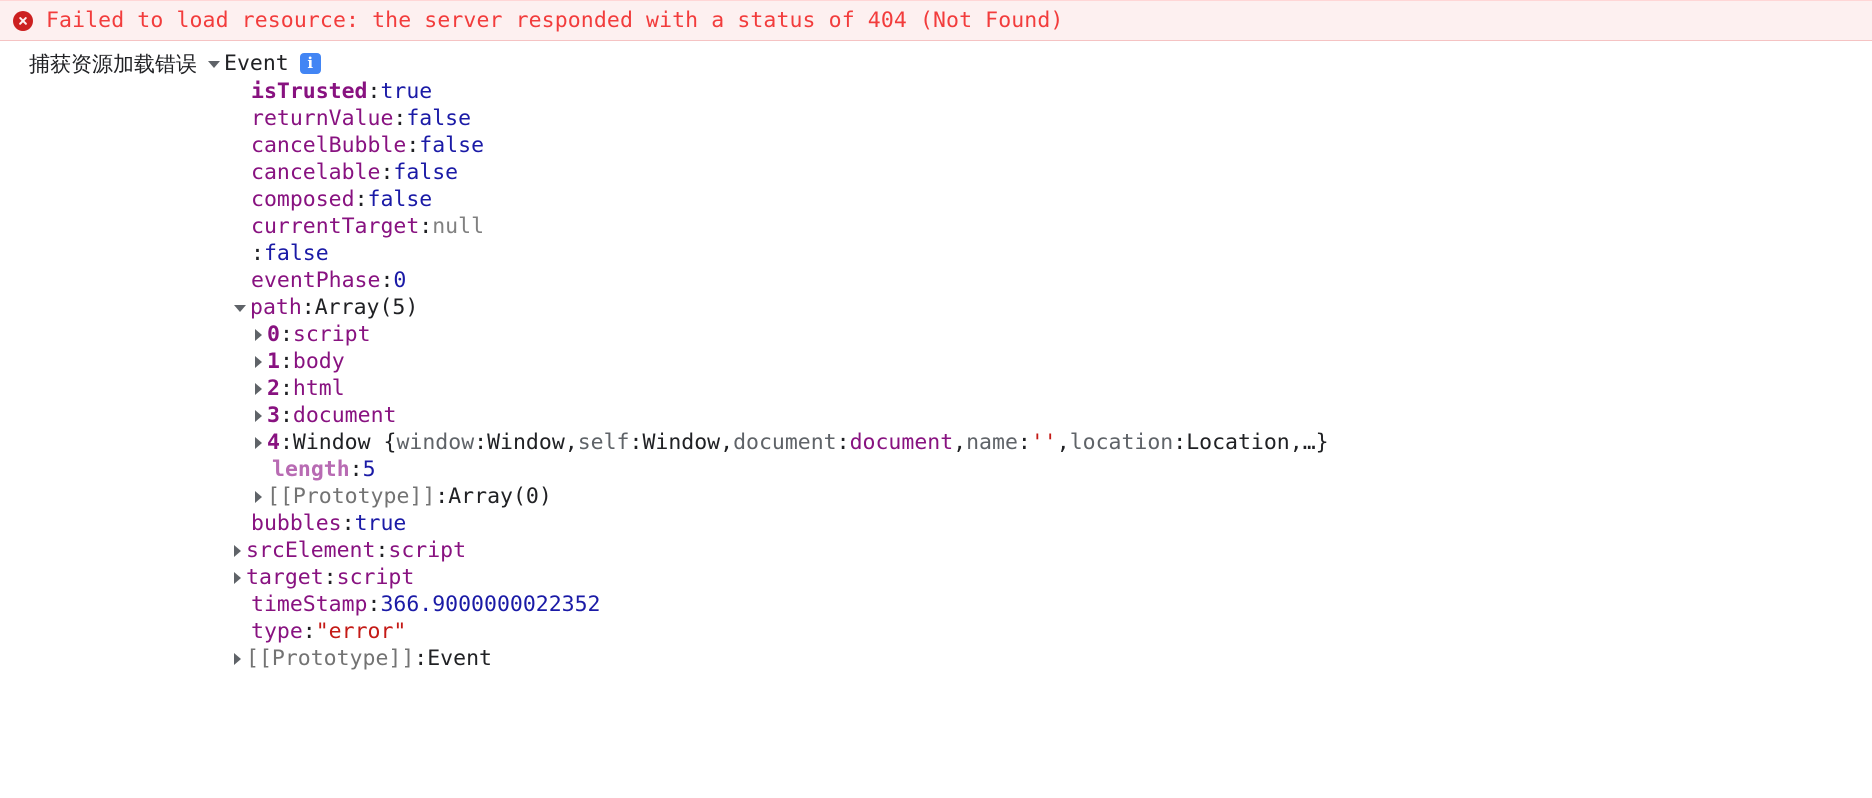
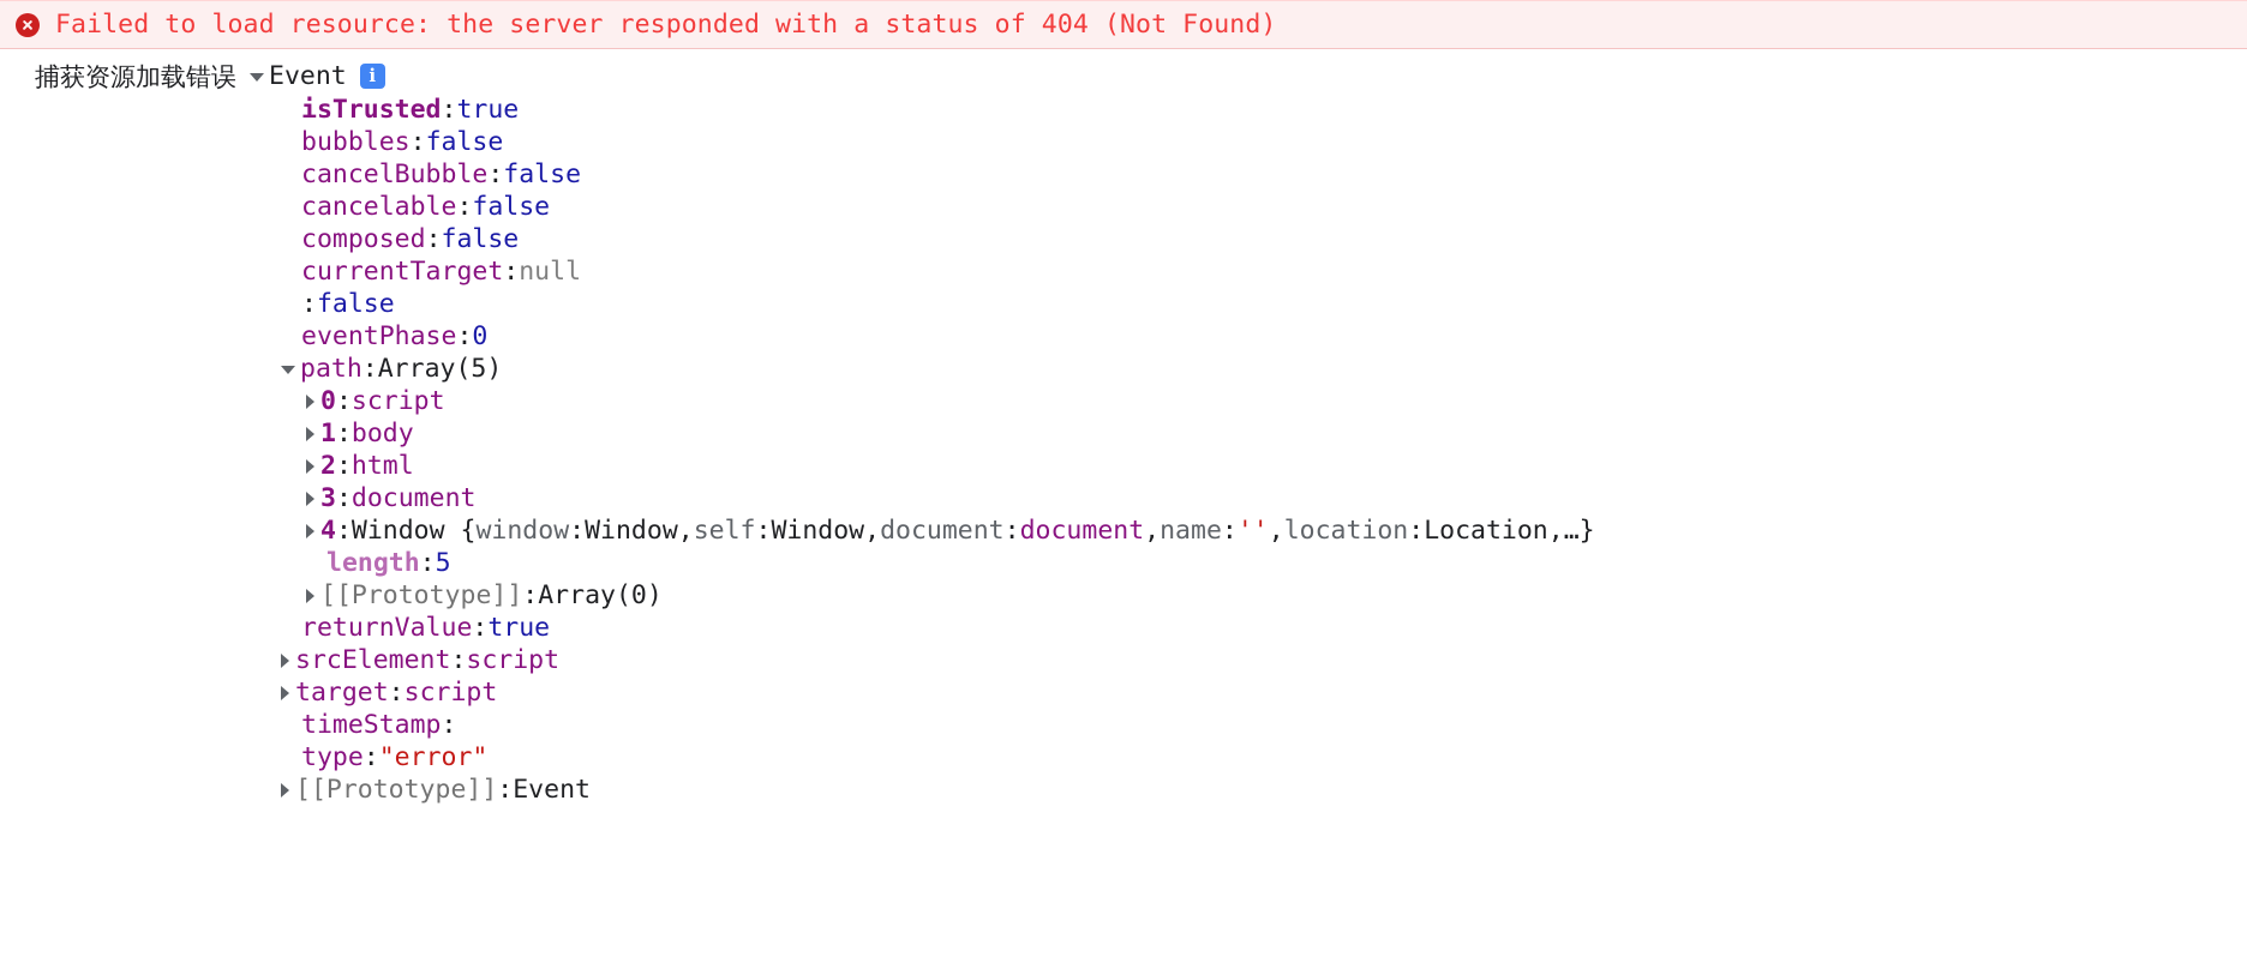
  Failed to load resource: the server responded with a status of 404 (Not Found)
  捕获资源加载错误
  Event
  i
  isTrusted
  :
  true
- returnValue
+ bubbles
  :
  false
  cancelBubble
  :
  false
  cancelable
  :
  false
  composed
  :
  false
  currentTarget
  :
  null
  :
  false
  eventPhase
  :
  0
  path
  :
  Array(5)
  0
  :
  script
  1
  :
  body
  2
  :
  html
  3
  :
  document
  4
  :
  Window {
  window
  :
  Window
  ,
  self
  :
  Window
  ,
  document
  :
  document
  ,
  name
  :
  ''
  ,
  location
  :
  Location
  ,
  …
  }
  length
  :
  5
  [[Prototype]]
  :
  Array(0)
- bubbles
+ returnValue
  :
  true
  srcElement
  :
  script
  target
  :
  script
  timeStamp
  :
- 366.9000000022352
  type
  :
  "error"
  [[Prototype]]
  :
  Event
